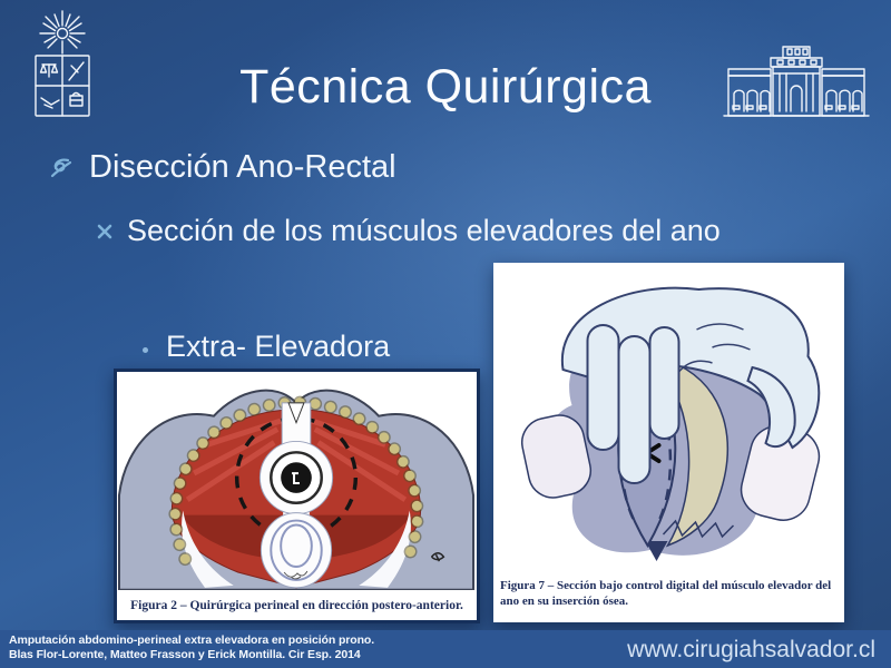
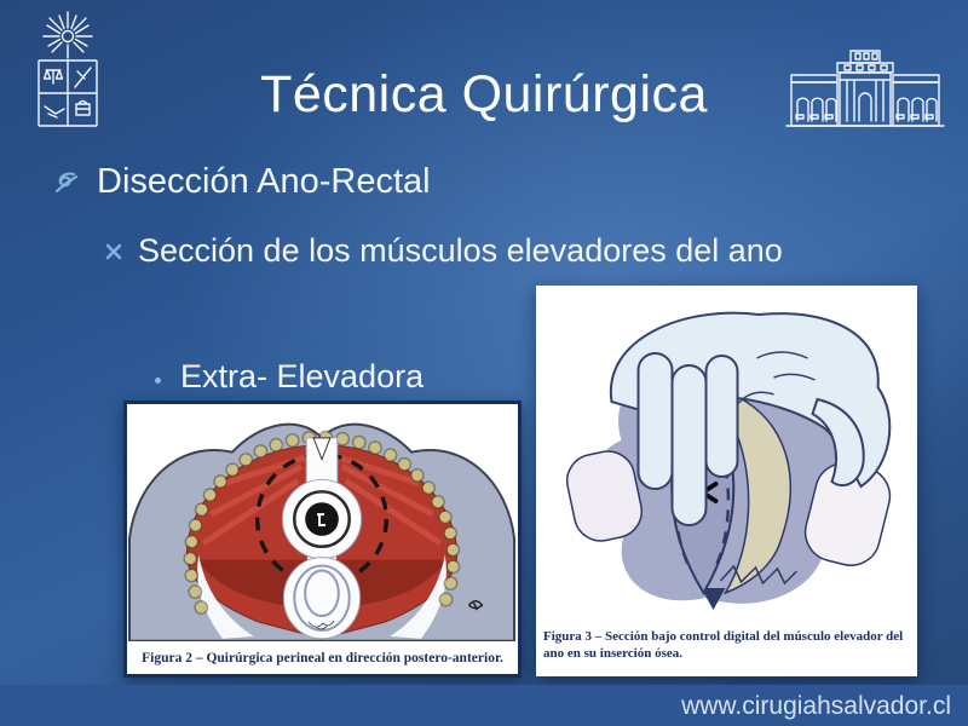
  Técnica Quirúrgica
  Disección Ano-Rectal
  Sección de los músculos elevadores del ano
  Extra- Elevadora
  Figura 2 – Quirúrgica perineal en dirección postero-anterior.
- Figura 7 – Sección bajo control digital del músculo elevador del ano en su inserción ósea.
+ Figura 3 – Sección bajo control digital del músculo elevador del ano en su inserción ósea.
- Amputación abdomino-perineal extra elevadora en posición prono.
- Blas Flor-Lorente, Matteo Frasson y Erick Montilla. Cir Esp. 2014
  www.cirugiahsalvador.cl
